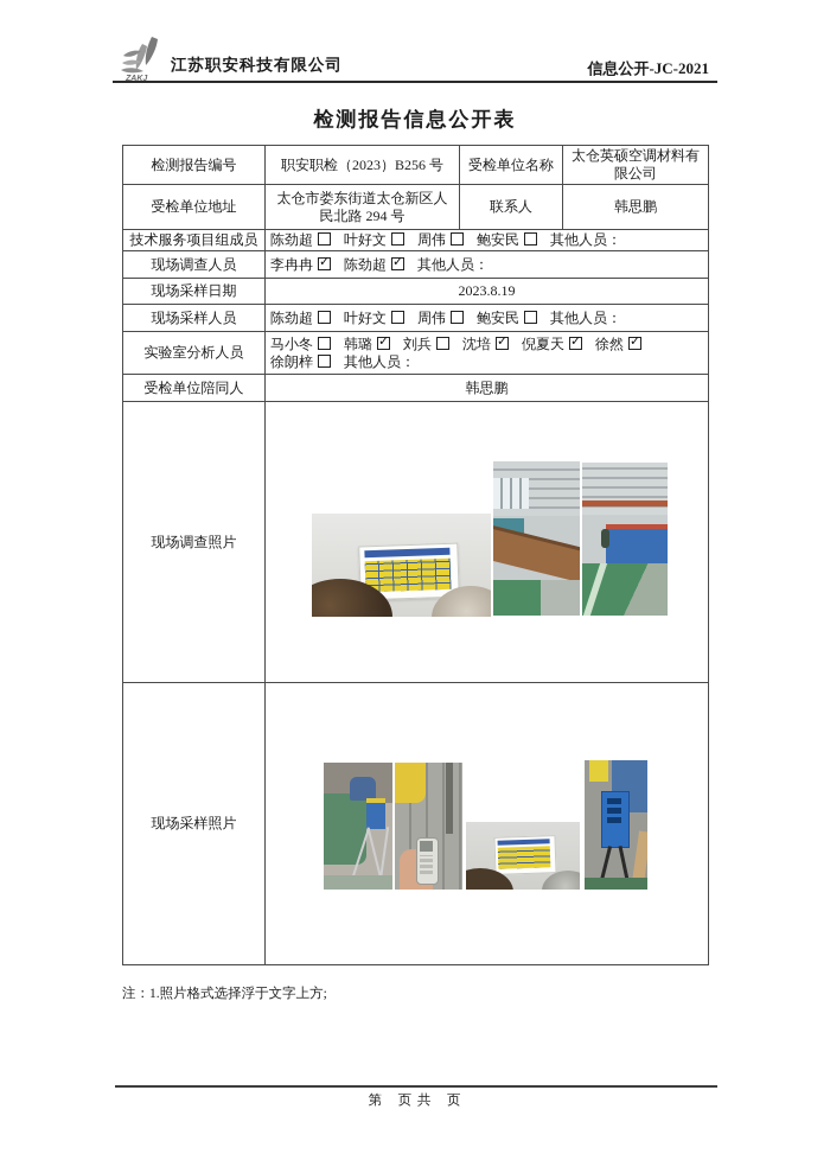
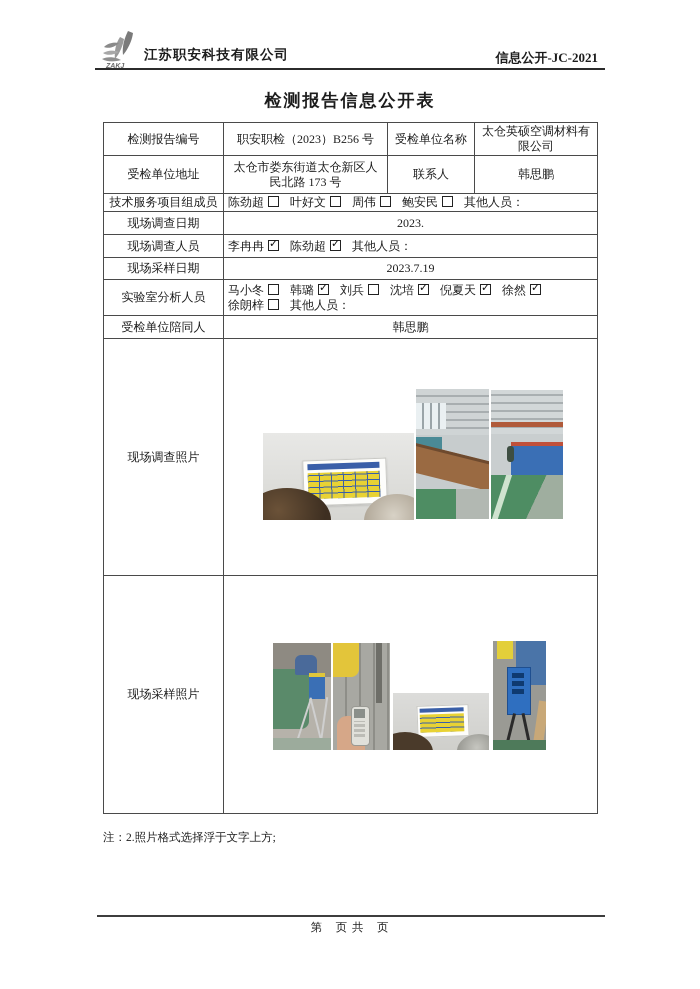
  江苏职安科技有限公司
  信息公开-JC-2021
  检测报告信息公开表
  检测报告编号	职安职检（2023）B256 号	受检单位名称	太仓英硕空调材料有限公司
- 受检单位地址	太仓市娄东街道太仓新区人民北路 294 号	联系人	韩思鹏
+ 受检单位地址	太仓市娄东街道太仓新区人民北路 173 号	联系人	韩思鹏
  技术服务项目组成员	陈劲超 叶好文 周伟 鲍安民 其他人员：
+ 现场调查日期	2023.
  现场调查人员	李冉冉 陈劲超 其他人员：
- 现场采样日期	2023.8.19
+ 现场采样日期	2023.7.19
- 现场采样人员	陈劲超 叶好文 周伟 鲍安民 其他人员：
  实验室分析人员	马小冬 韩璐 刘兵 沈培 倪夏天 徐然徐朗梓 其他人员：
  受检单位陪同人	韩思鹏
  现场调查照片
  现场采样照片
- 注：1.照片格式选择浮于文字上方;
+ 注：2.照片格式选择浮于文字上方;
  第 页 共 页
